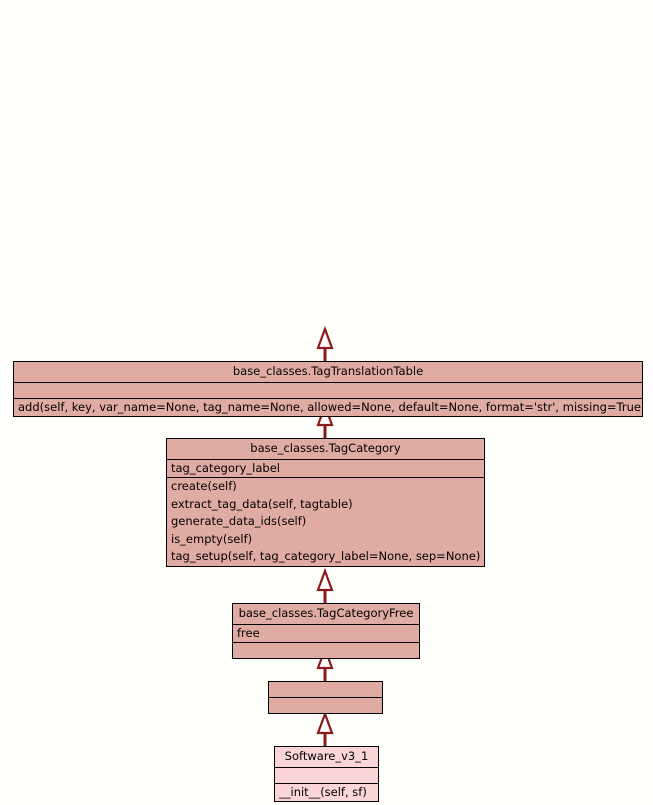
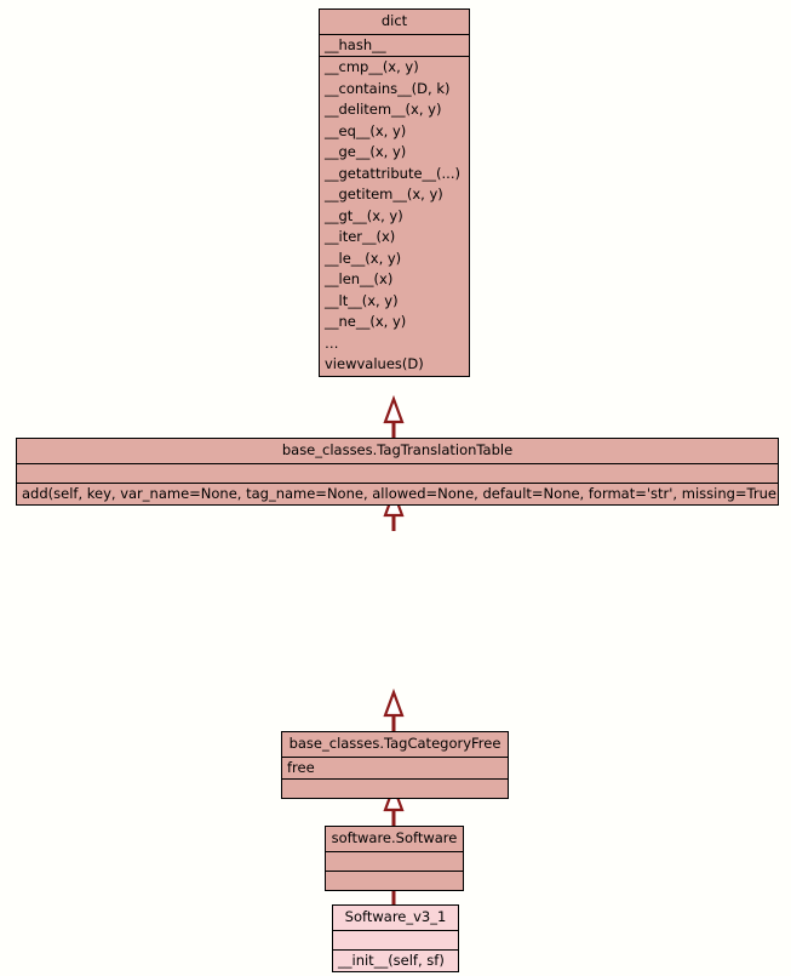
+ dict
+ __hash__
+ __cmp__(x, y)
+ __contains__(D, k)
+ __delitem__(x, y)
+ __eq__(x, y)
+ __ge__(x, y)
+ __getattribute__(...)
+ __getitem__(x, y)
+ __gt__(x, y)
+ __iter__(x)
+ __le__(x, y)
+ __len__(x)
+ __lt__(x, y)
+ __ne__(x, y)
+ …
+ viewvalues(D)
  base_classes.TagTranslationTable
  add(self, key, var_name=None, tag_name=None, allowed=None, default=None, format='str', missing=True
- base_classes.TagCategory
- tag_category_label
- create(self)
- extract_tag_data(self, tagtable)
- generate_data_ids(self)
- is_empty(self)
- tag_setup(self, tag_category_label=None, sep=None)
  base_classes.TagCategoryFree
  free
+ software.Software
  Software_v3_1
  __init__(self, sf)
